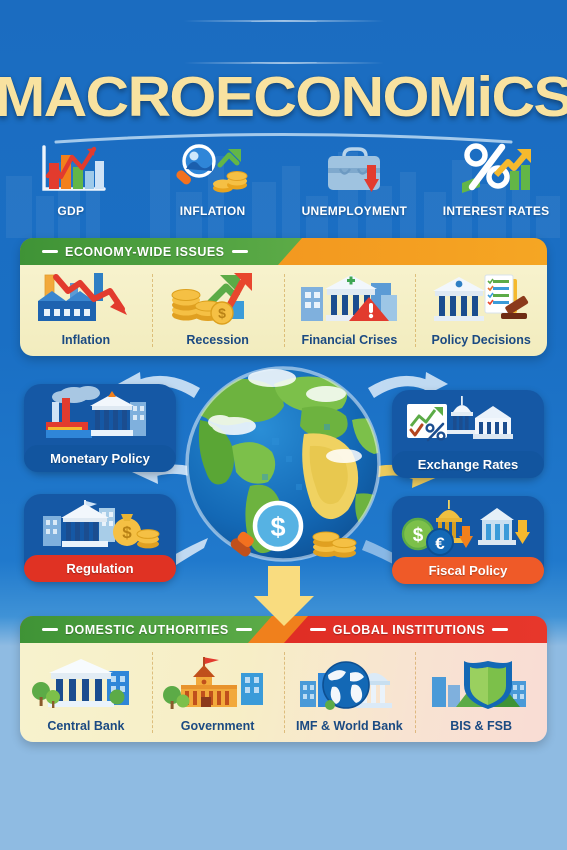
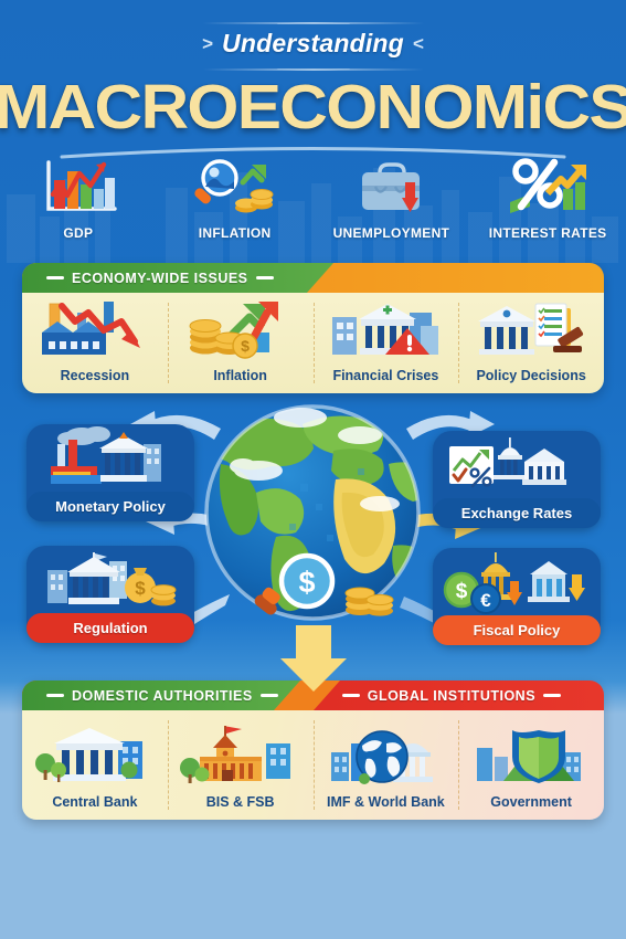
+ >
+ Understanding
+ <
  MACROECONOMiCS
  GDP
  INFLATION
  UNEMPLOYMENT
  INTEREST RATES
  ECONOMY-WIDE ISSUES
- Inflation
+ Recession
  $
- Recession
+ Inflation
  Financial Crises
  Policy Decisions
  $
  Monetary Policy
  $
  Regulation
  Exchange Rates
  $
  €
  Fiscal Policy
  DOMESTIC AUTHORITIES
  GLOBAL INSTITUTIONS
  Central Bank
- Government
+ BIS & FSB
  IMF & World Bank
- BIS & FSB
+ Government
